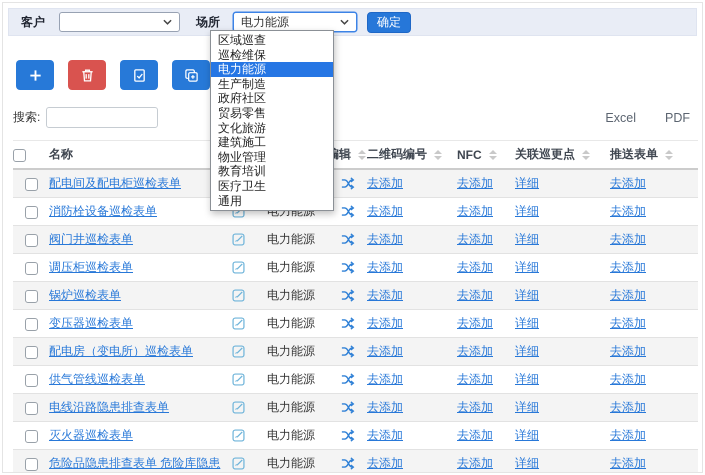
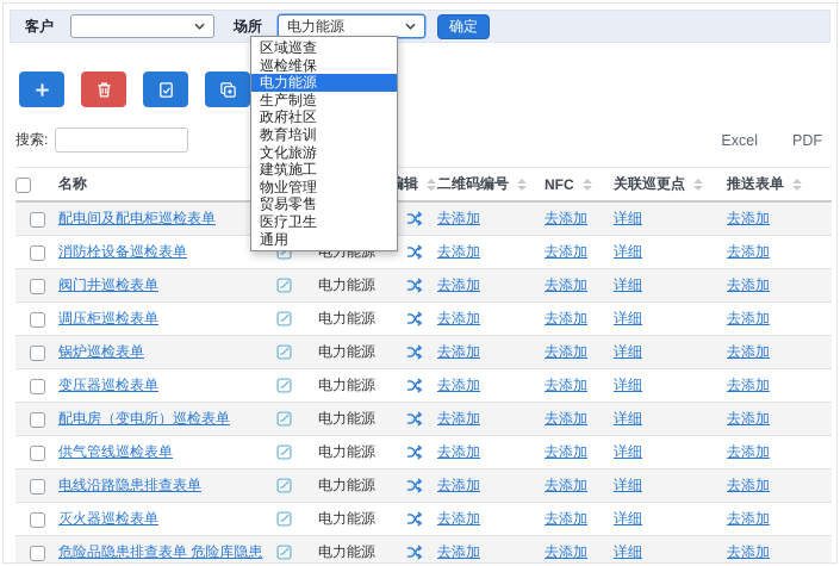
  客户
  场所
  电力能源
  确定
  区域巡查
  巡检维保
  电力能源
  生产制造
  政府社区
- 贸易零售
+ 教育培训
  文化旅游
  建筑施工
  物业管理
- 教育培训
+ 贸易零售
  医疗卫生
  通用
  搜索:
  Excel
  PDF
  	名称			辑	二维码编号	NFC	关联巡更点	推送表单
  	配电间及配电柜巡检表单				去添加	去添加	详细	去添加
  	消防栓设备巡检表单				去添加	去添加	详细	去添加
  	阀门井巡检表单		电力能源		去添加	去添加	详细	去添加
  	调压柜巡检表单		电力能源		去添加	去添加	详细	去添加
  	锅炉巡检表单		电力能源		去添加	去添加	详细	去添加
  	变压器巡检表单		电力能源		去添加	去添加	详细	去添加
  	配电房（变电所）巡检表单		电力能源		去添加	去添加	详细	去添加
  	供气管线巡检表单		电力能源		去添加	去添加	详细	去添加
  	电线沿路隐患排查表单		电力能源		去添加	去添加	详细	去添加
  	灭火器巡检表单		电力能源		去添加	去添加	详细	去添加
  	危险品隐患排查表单 危险库隐患		电力能源		去添加	去添加	详细	去添加
